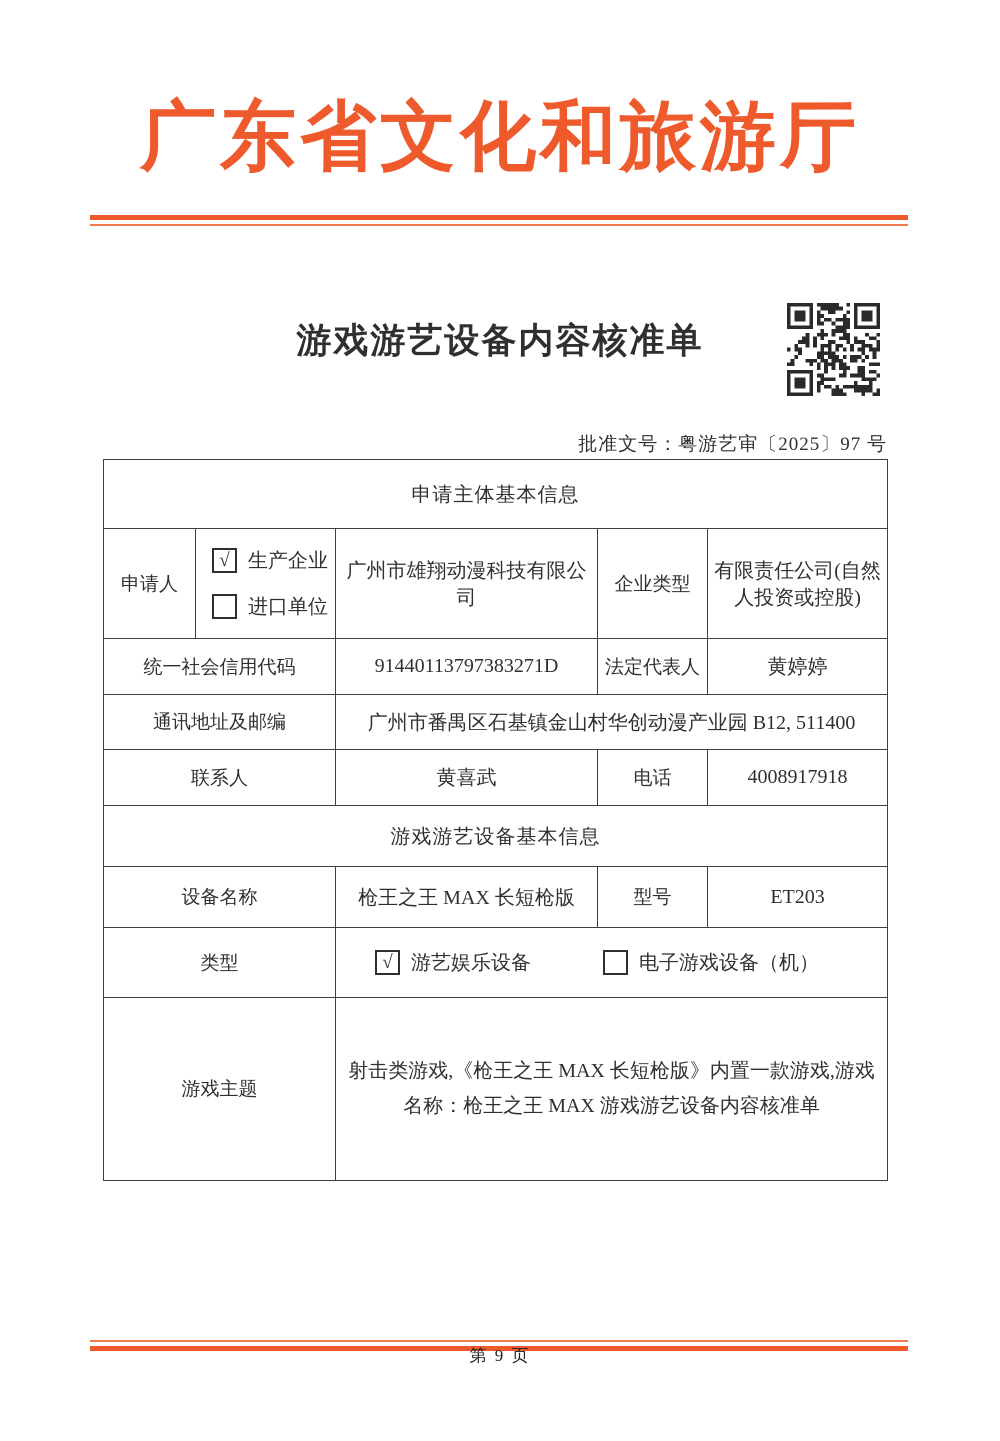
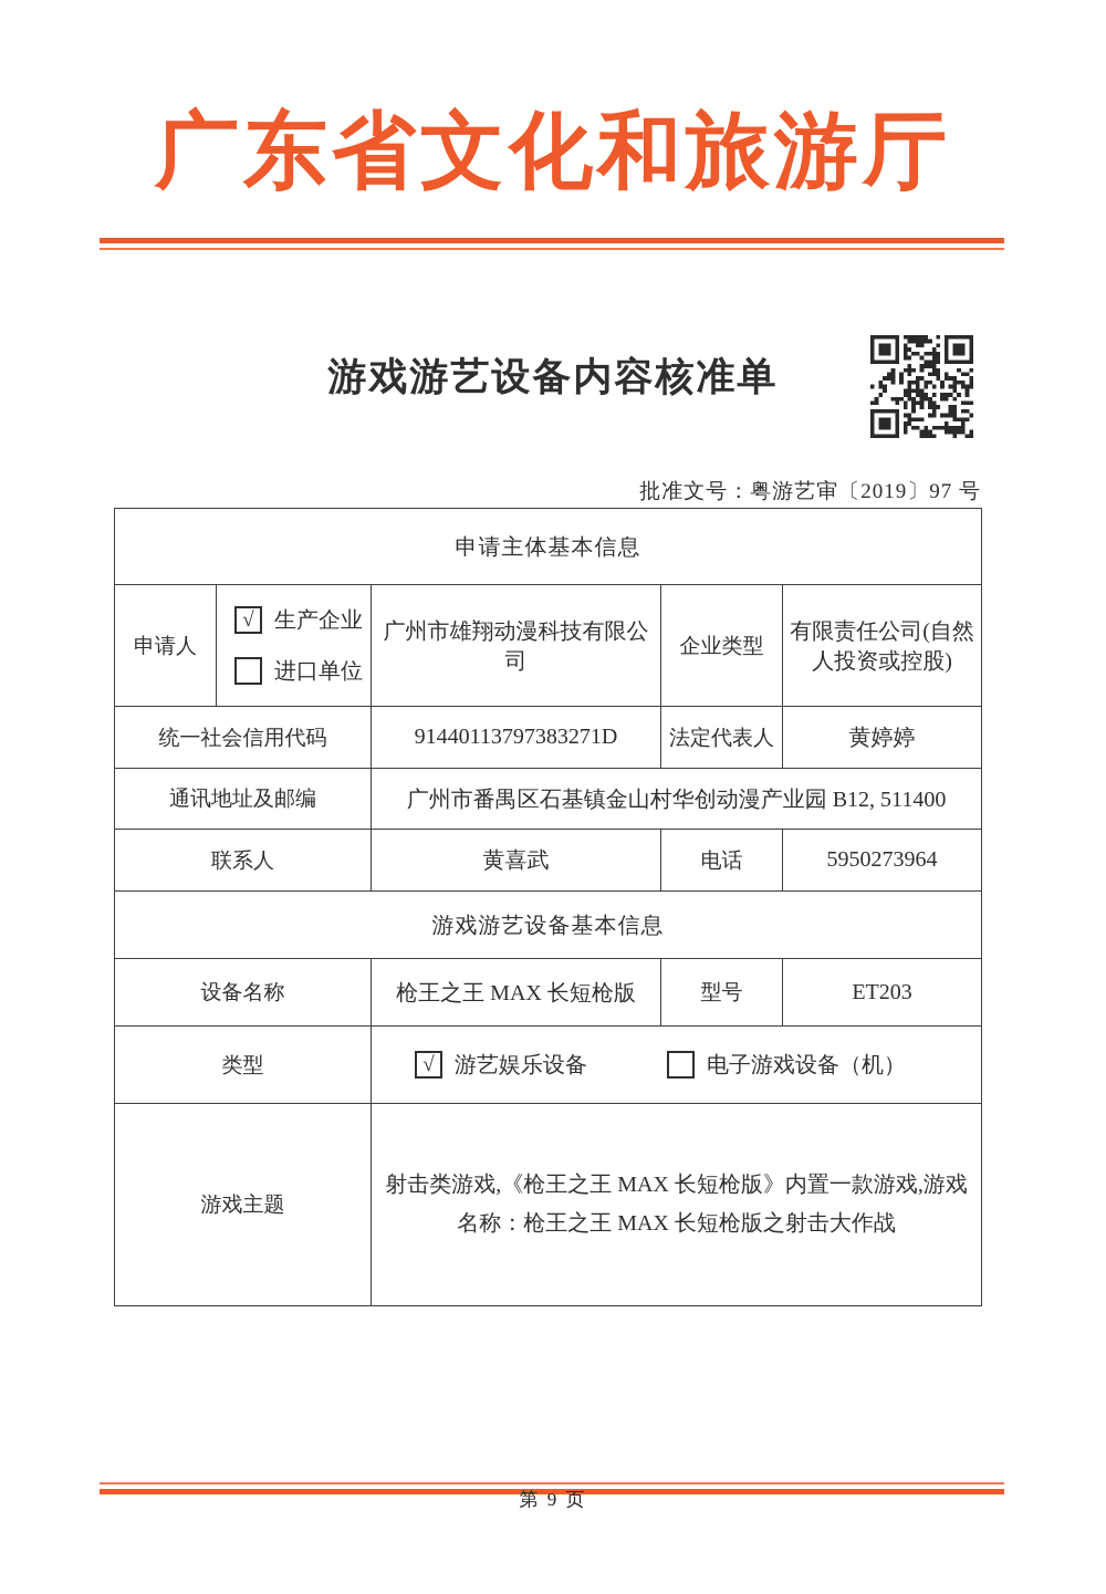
  广东省文化和旅游厅
  游戏游艺设备内容核准单
- 批准文号：粤游艺审〔2025〕97 号
+ 批准文号：粤游艺审〔2019〕97 号
  申请主体基本信息
  申请人	√ 生产企业 进口单位	广州市雄翔动漫科技有限公司	企业类型	有限责任公司(自然人投资或控股)
  统一社会信用代码	91440113797383271D	法定代表人	黄婷婷
  通讯地址及邮编	广州市番禺区石基镇金山村华创动漫产业园 B12, 511400
- 联系人	黄喜武	电话	4008917918
+ 联系人	黄喜武	电话	5950273964
  游戏游艺设备基本信息
  设备名称	枪王之王 MAX 长短枪版	型号	ET203
  类型	√ 游艺娱乐设备 电子游戏设备（机）
- 游戏主题	射击类游戏,《枪王之王 MAX 长短枪版》内置一款游戏,游戏名称：枪王之王 MAX 游戏游艺设备内容核准单
+ 游戏主题	射击类游戏,《枪王之王 MAX 长短枪版》内置一款游戏,游戏名称：枪王之王 MAX 长短枪版之射击大作战
  第 9 页
